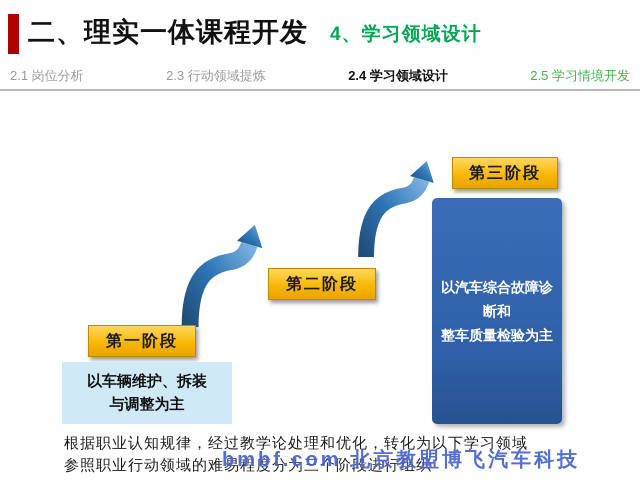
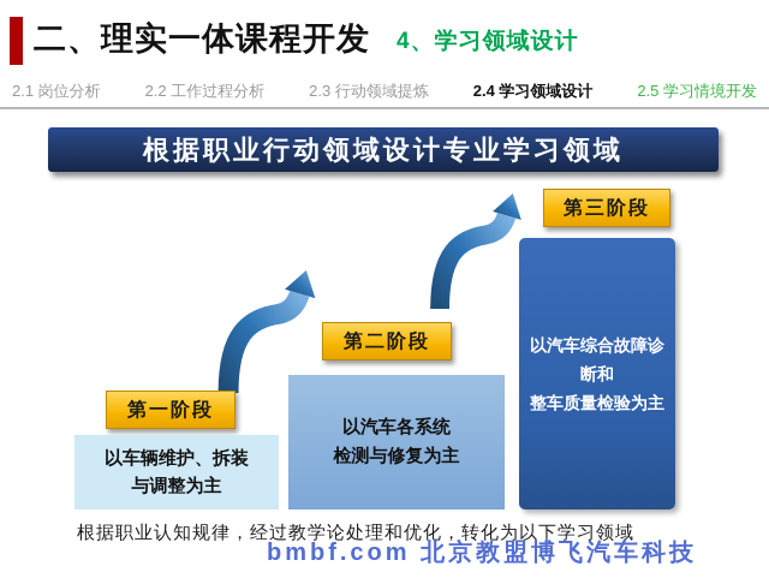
  二、理实一体课程开发
  4、学习领域设计
  2.1 岗位分析
+ 2.2 工作过程分析
  2.3 行动领域提炼
  2.4 学习领域设计
  2.5 学习情境开发
+ 根据职业行动领域设计专业学习领域
  第一阶段
  第二阶段
  第三阶段
  以车辆维护、拆装
  与调整为主
+ 以汽车各系统
+ 检测与修复为主
  以汽车综合故障诊断和
  整车质量检验为主
  根据职业认知规律，经过教学论处理和优化，转化为以下学习领域
- 参照职业行动领域的难易程度分为三个阶段进行组织
  bmbf.com 北京教盟博飞汽车科技
